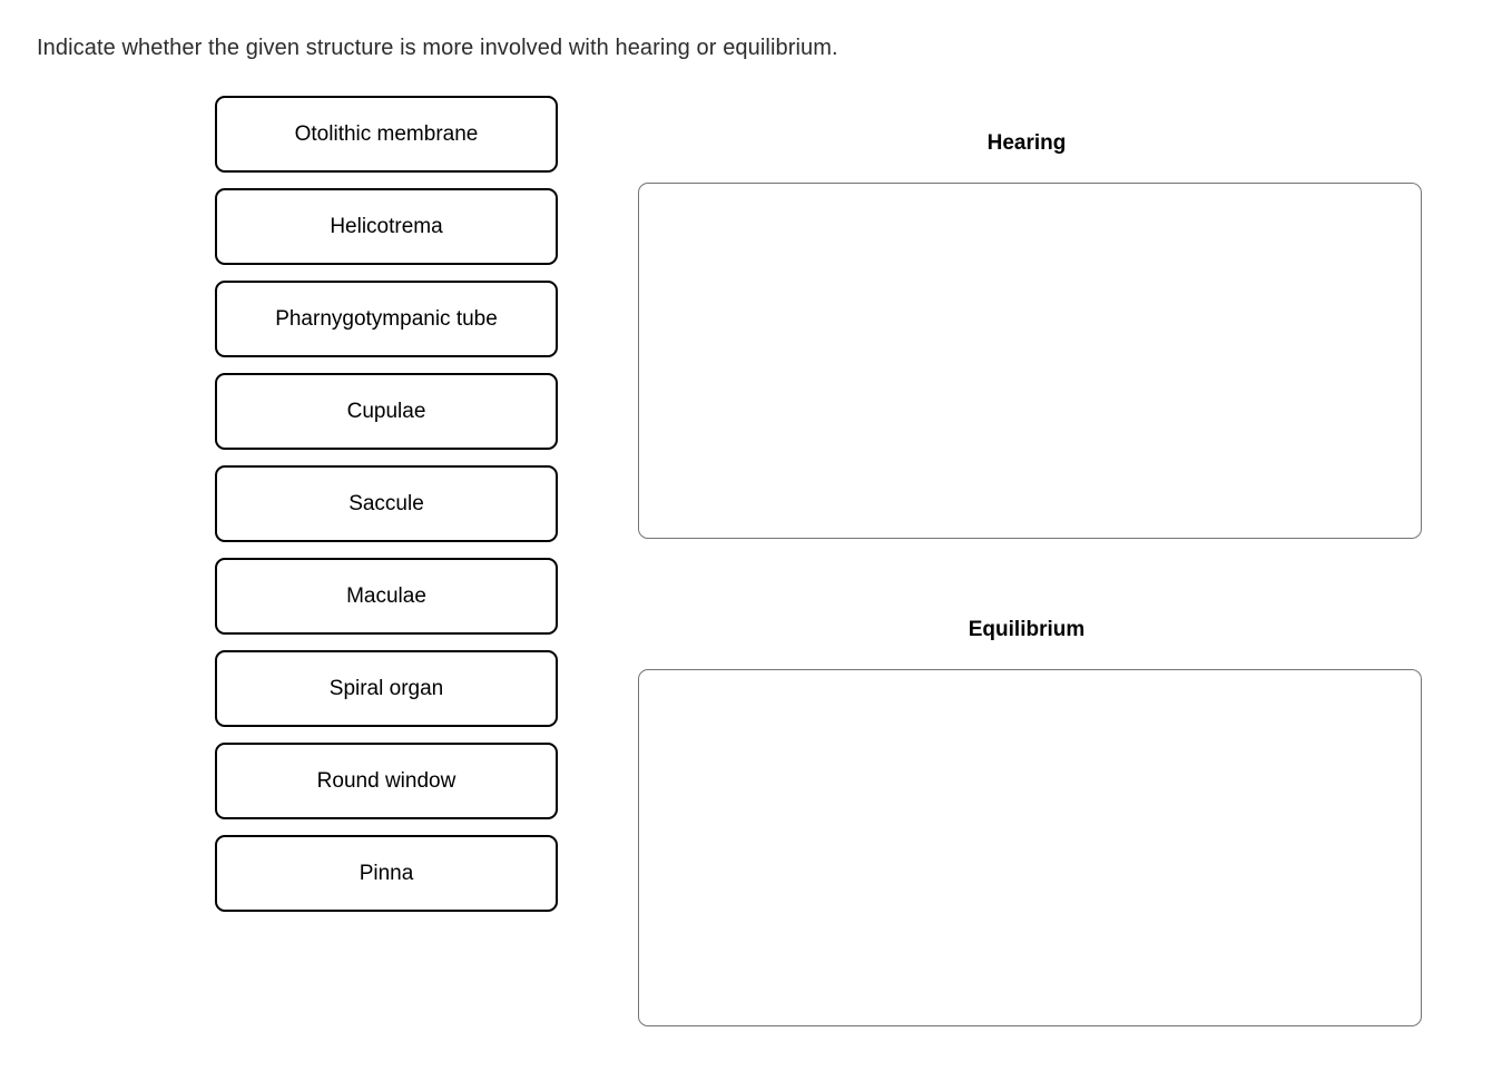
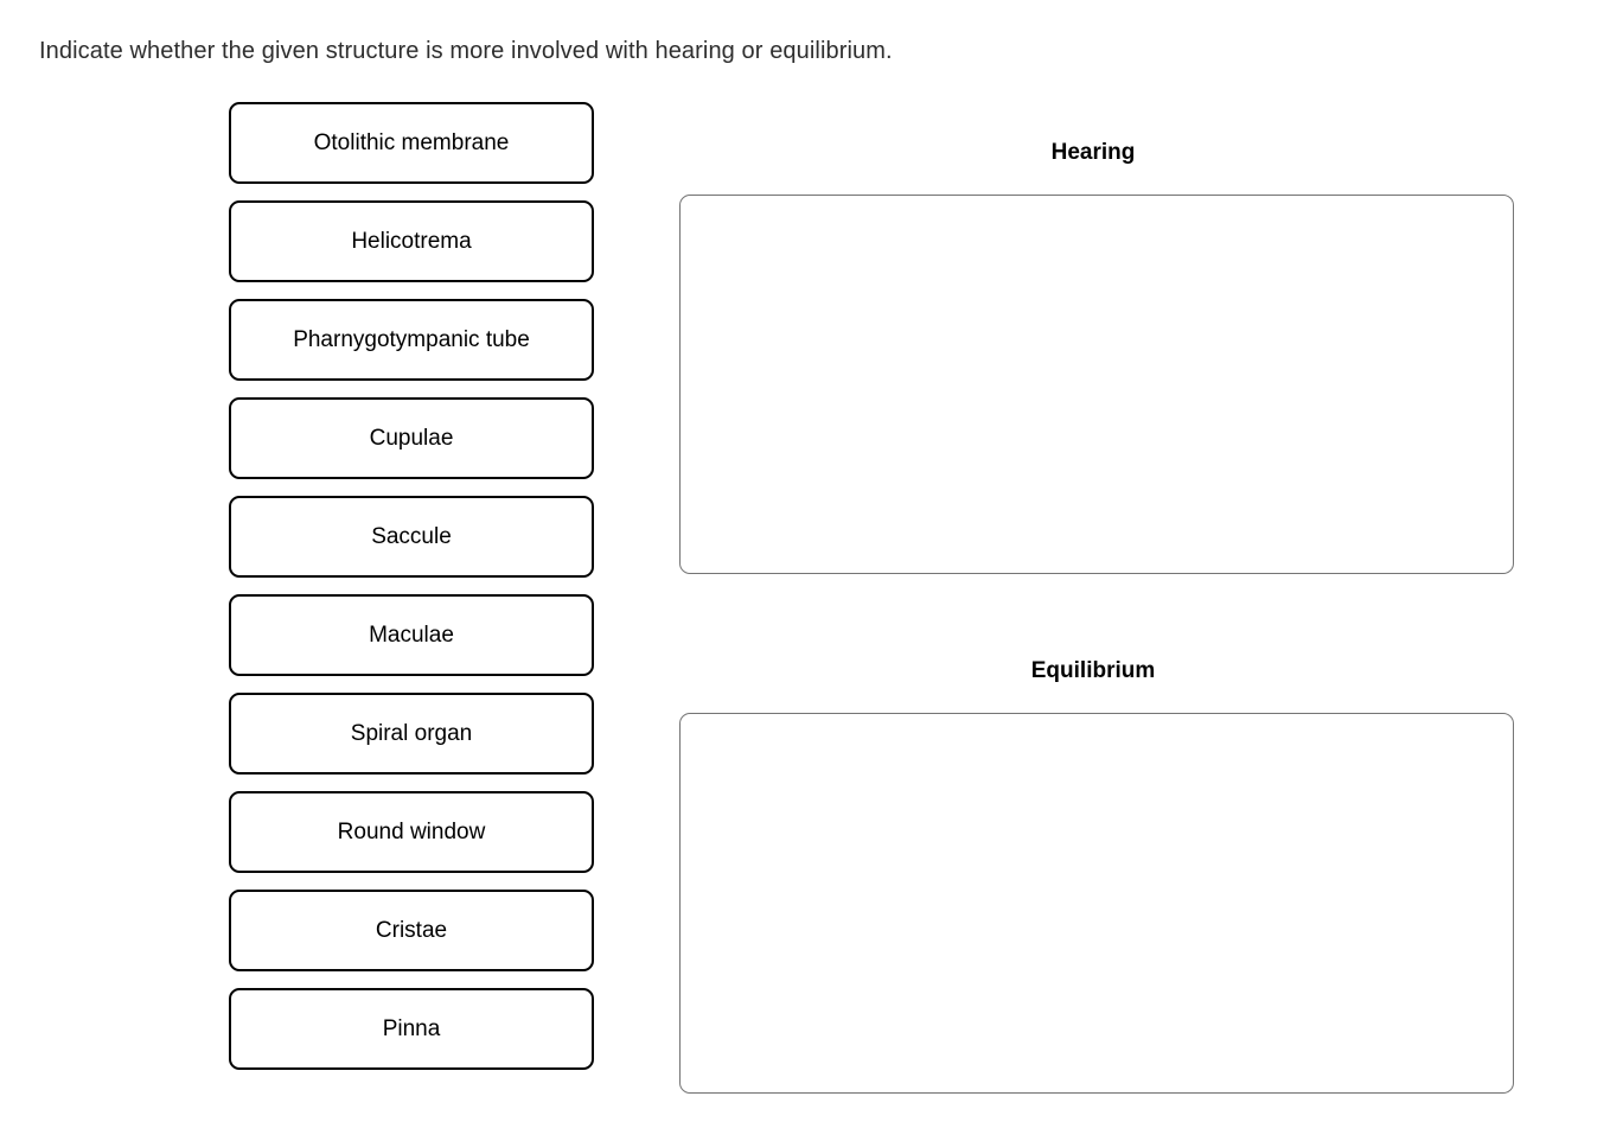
  Indicate whether the given structure is more involved with hearing or equilibrium.
  Otolithic membrane
  Helicotrema
  Pharnygotympanic tube
  Cupulae
  Saccule
  Maculae
  Spiral organ
  Round window
+ Cristae
  Pinna
  Hearing
  Equilibrium
